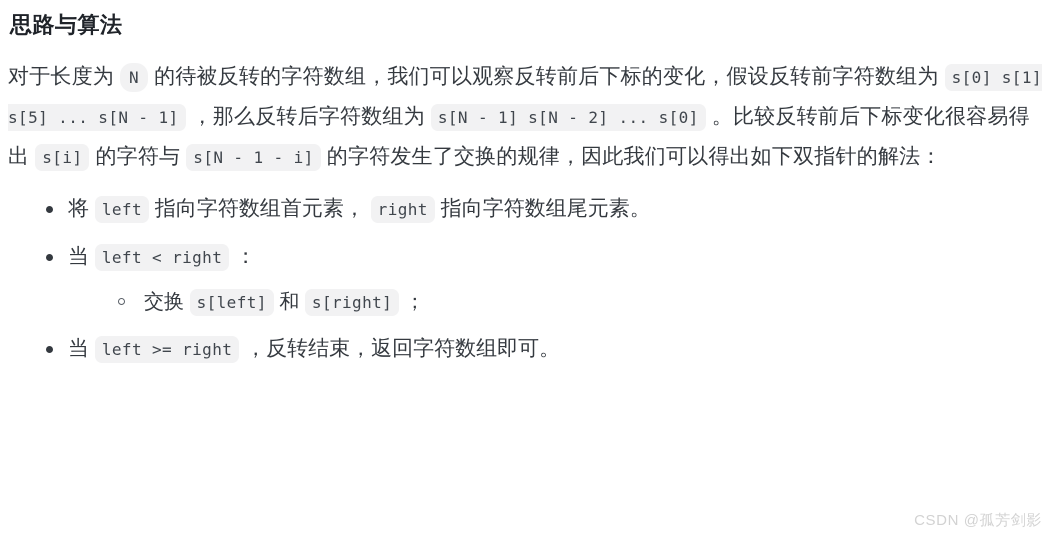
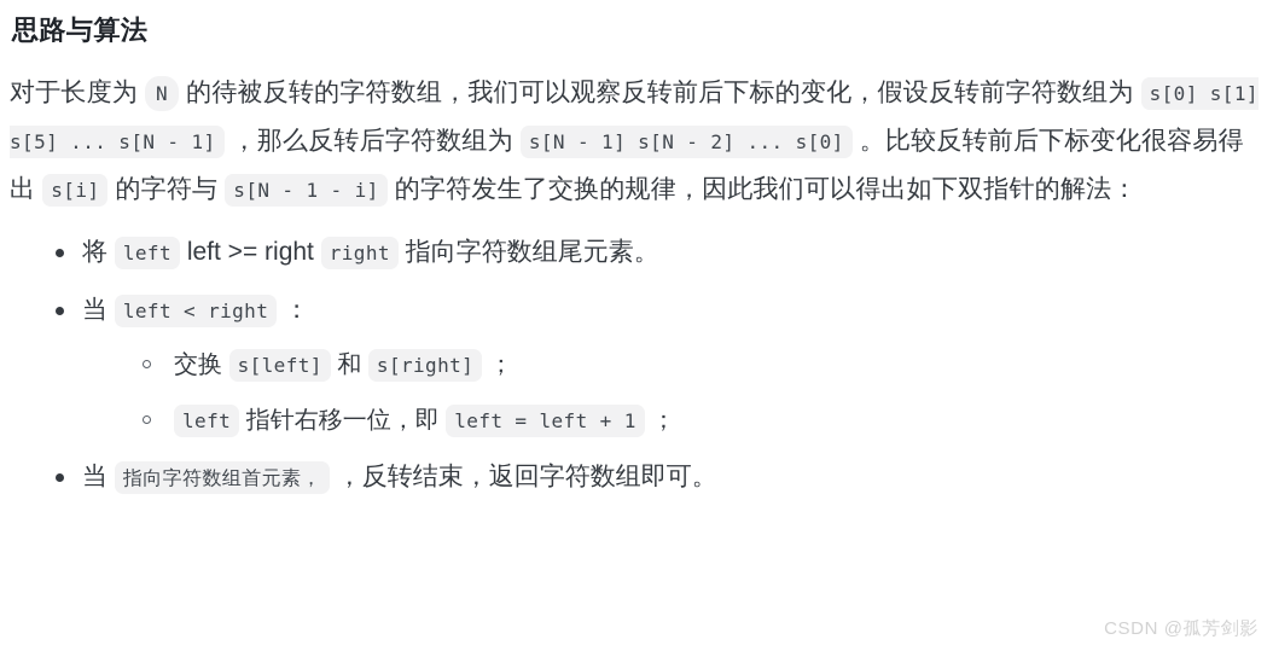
  思路与算法
  对于长度为 N 的待被反转的字符数组，我们可以观察反转前后下标的变化，假设反转前字符数组为 s[0] s[1] s[5] ... s[N - 1] ，那么反转后字符数组为 s[N - 1] s[N - 2] ... s[0] 。比较反转前后下标变化很容易得出 s[i] 的字符与 s[N - 1 - i] 的字符发生了交换的规律，因此我们可以得出如下双指针的解法：
- 将 left 指向字符数组首元素， right 指向字符数组尾元素。
+ 将 left left >= right right 指向字符数组尾元素。
  当 left < right ：
  交换 s[left] 和 s[right] ；
+ left 指针右移一位，即 left = left + 1 ；
- 当 left >= right ，反转结束，返回字符数组即可。
+ 当 指向字符数组首元素， ，反转结束，返回字符数组即可。
  CSDN @孤芳剑影
